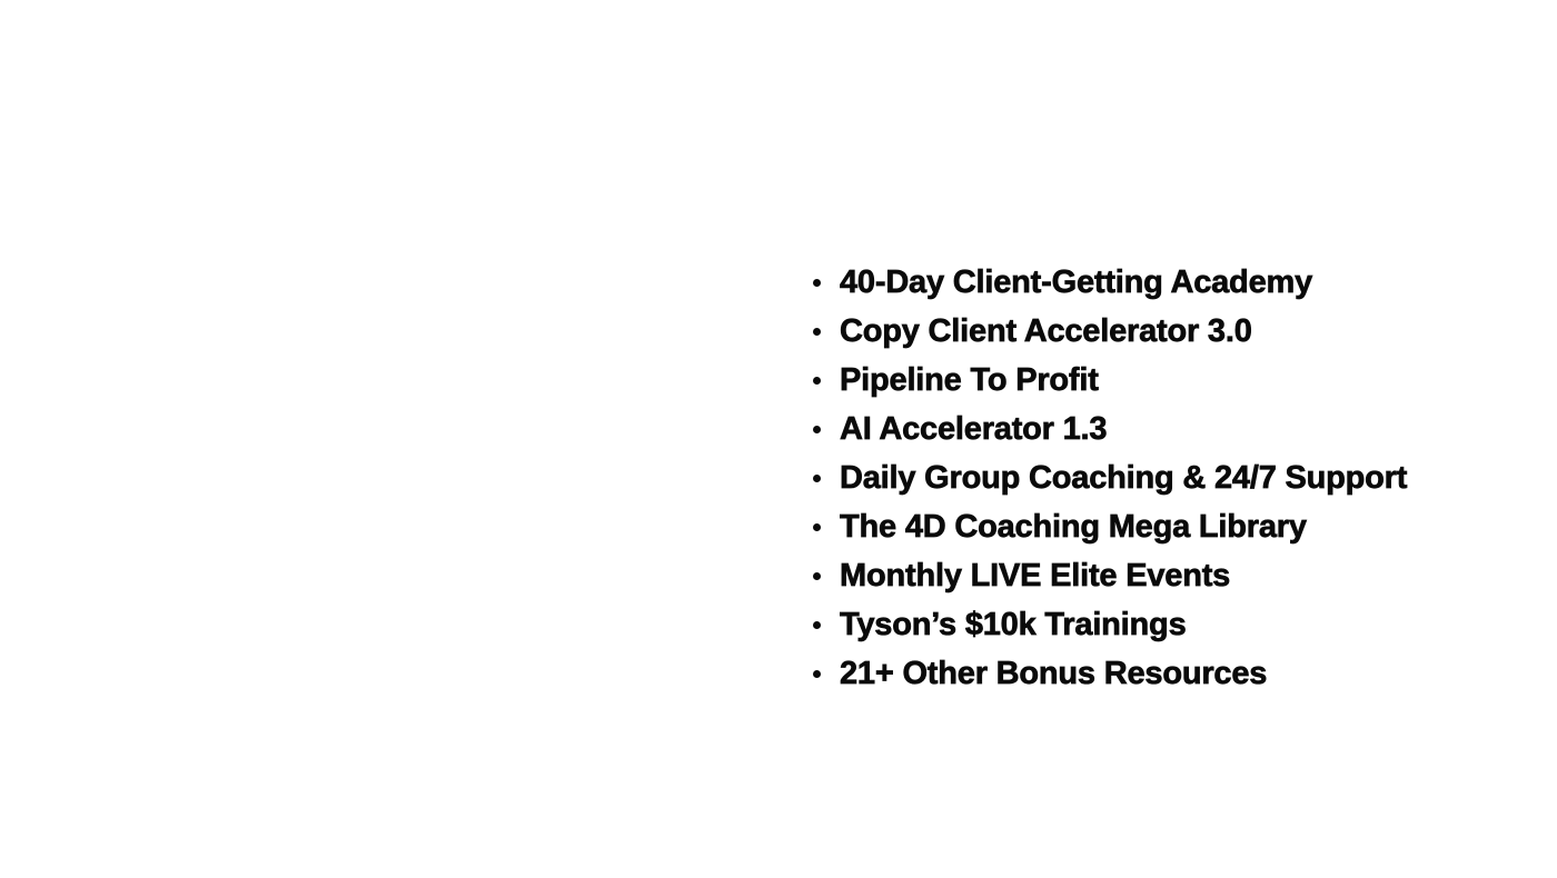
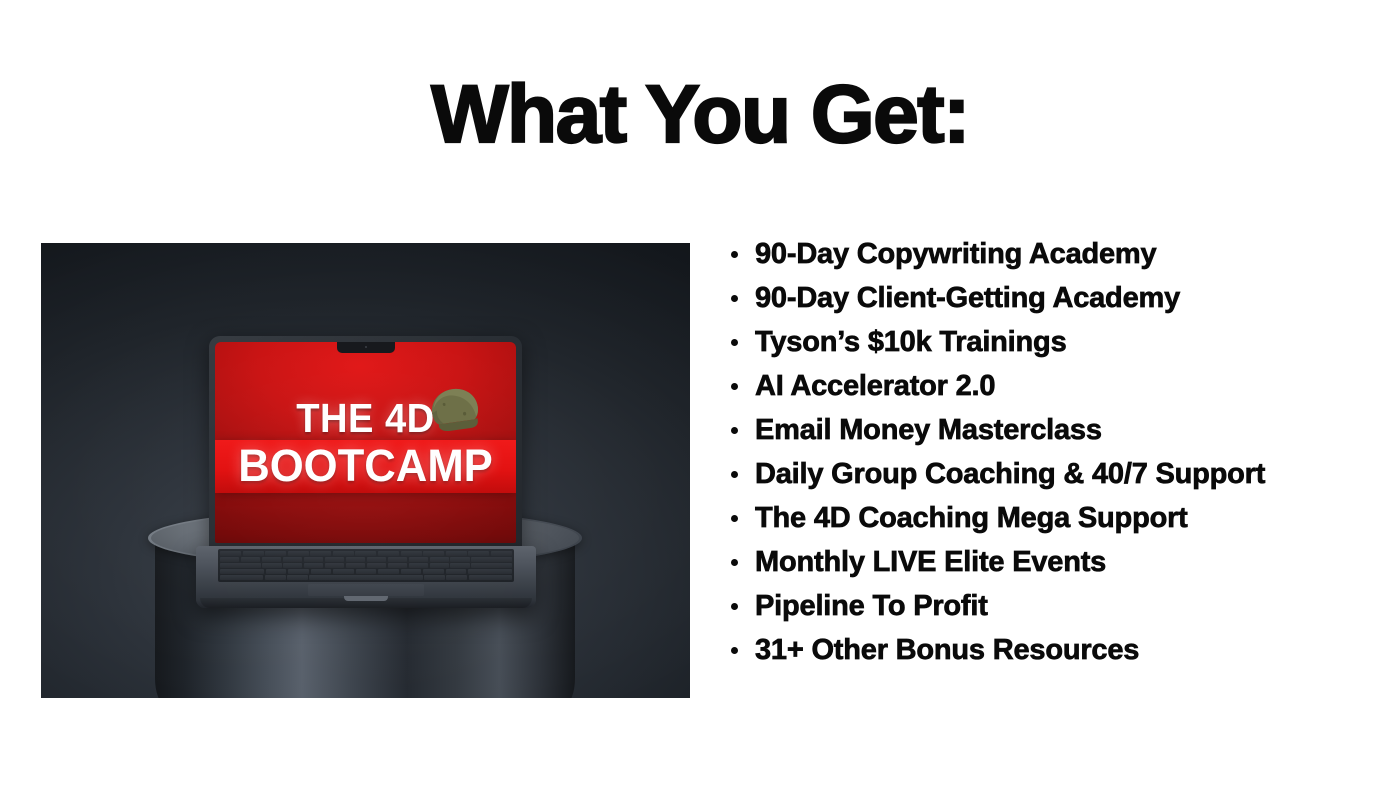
+ What You Get:
+ THE 4D
+ BOOTCAMP
+ 90-Day Copywriting Academy
- 40-Day Client-Getting Academy
+ 90-Day Client-Getting Academy
- Copy Client Accelerator 3.0
- Pipeline To Profit
+ Tyson’s $10k Trainings
- AI Accelerator 1.3
+ AI Accelerator 2.0
+ Email Money Masterclass
- Daily Group Coaching & 24/7 Support
+ Daily Group Coaching & 40/7 Support
- The 4D Coaching Mega Library
+ The 4D Coaching Mega Support
  Monthly LIVE Elite Events
- Tyson’s $10k Trainings
+ Pipeline To Profit
- 21+ Other Bonus Resources
+ 31+ Other Bonus Resources
